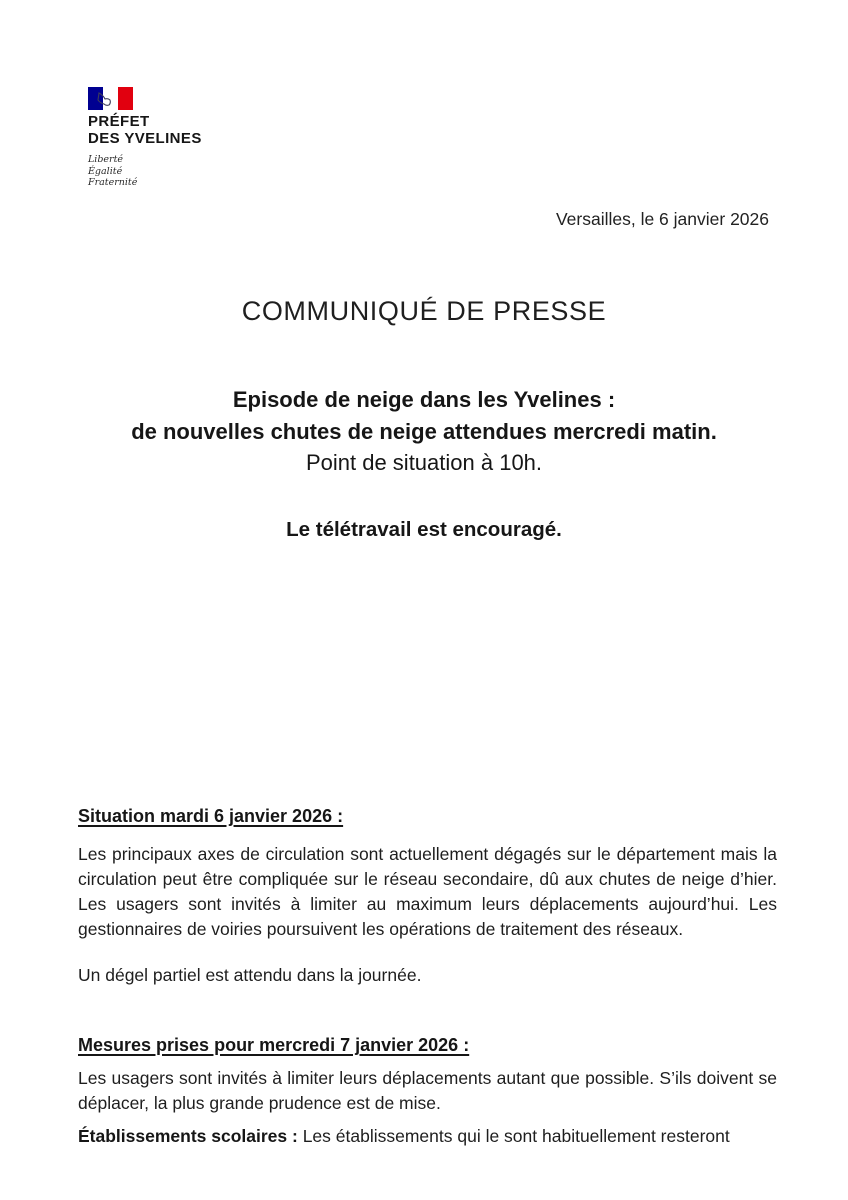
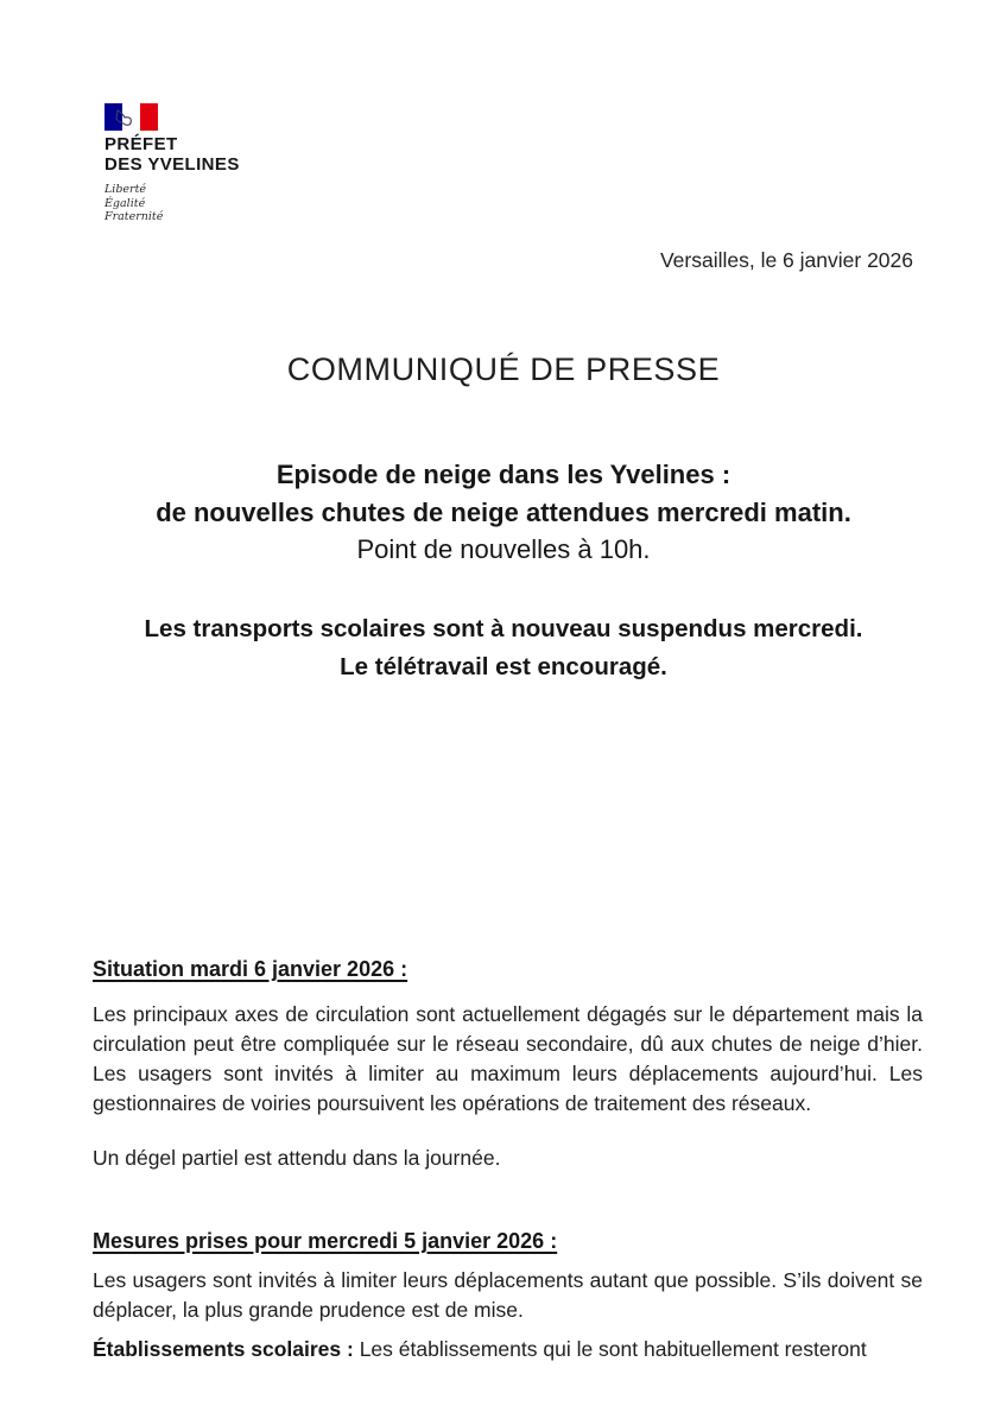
  PRÉFET
  DES YVELINES
  Liberté
  Égalité
  Fraternité
  Versailles, le 6 janvier 2026
  COMMUNIQUÉ DE PRESSE
  Episode de neige dans les Yvelines :
  de nouvelles chutes de neige attendues mercredi matin.
- Point de situation à 10h.
+ Point de nouvelles à 10h.
+ Les transports scolaires sont à nouveau suspendus mercredi.
  Le télétravail est encouragé.
  Situation mardi 6 janvier 2026 :
  Les principaux axes de circulation sont actuellement dégagés sur le département mais la circulation peut être compliquée sur le réseau secondaire, dû aux chutes de neige d’hier. Les usagers sont invités à limiter au maximum leurs déplacements aujourd’hui. Les gestionnaires de voiries poursuivent les opérations de traitement des réseaux.
  Un dégel partiel est attendu dans la journée.
- Mesures prises pour mercredi 7 janvier 2026 :
+ Mesures prises pour mercredi 5 janvier 2026 :
  Les usagers sont invités à limiter leurs déplacements autant que possible. S’ils doivent se déplacer, la plus grande prudence est de mise.
  Établissements scolaires : Les établissements qui le sont habituellement resteront
